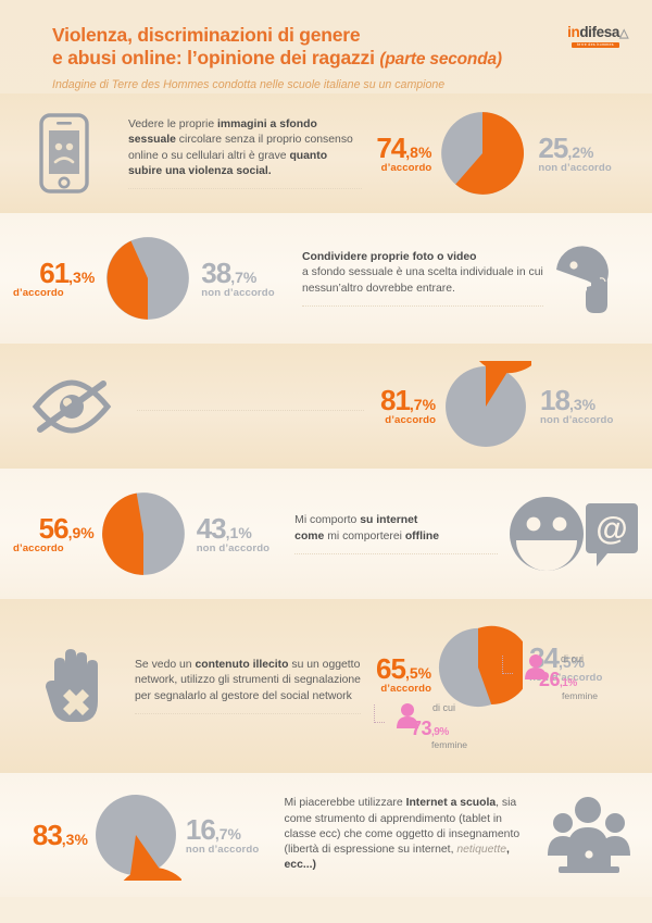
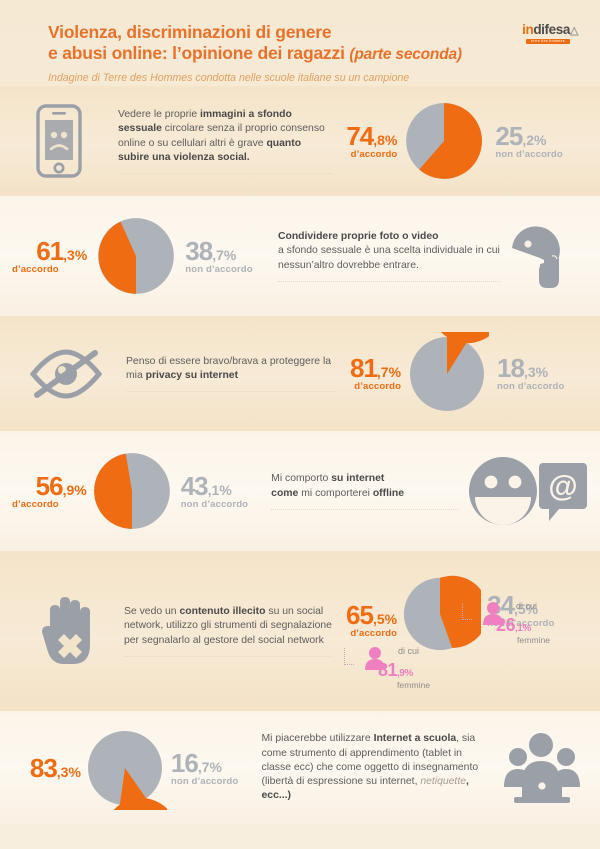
  Violenza, discriminazioni di genere
  e abusi online: l’opinione dei ragazzi (parte seconda)
  Indagine di Terre des Hommes condotta nelle scuole italiane su un campione
  indifesa△
  Vedere le proprie immagini a sfondo sessuale circolare senza il proprio consenso online o su cellulari altri è grave quanto subire una violenza social.
  74,8%
  d’accordo
  25,2%
  non d’accordo
  61,3%
  d’accordo
  38,7%
  non d’accordo
  Condividere proprie foto o video
  a sfondo sessuale è una scelta individuale in cui nessun’altro dovrebbe entrare.
+ Penso di essere bravo/brava a proteggere la mia privacy su internet
  81,7%
  d’accordo
  18,3%
  non d’accordo
  56,9%
  d’accordo
  43,1%
  non d’accordo
  Mi comporto su internet
  come mi comporterei offline
  @
- Se vedo un contenuto illecito su un oggetto network, utilizzo gli strumenti di segnalazione per segnalarlo al gestore del social network
+ Se vedo un contenuto illecito su un social network, utilizzo gli strumenti di segnalazione per segnalarlo al gestore del social network
  65,5%
  d’accordo
  4,5%
  d’accordo
  di cui
- 73,9%
+ 81,9%
  femmine
  di cui
  26,1%
  femmine
  83,3%
  16,7%
  non d’accordo
  Mi piacerebbe utilizzare Internet a scuola, sia come strumento di apprendimento (tablet in classe ecc) che come oggetto di insegnamento (libertà di espressione su internet, netiquette, ecc...)
